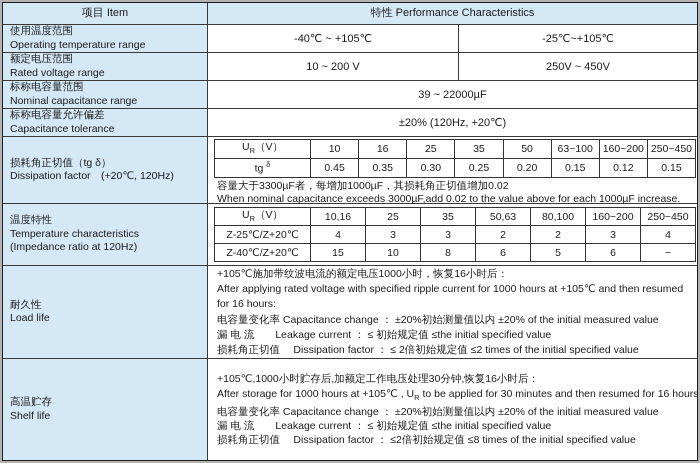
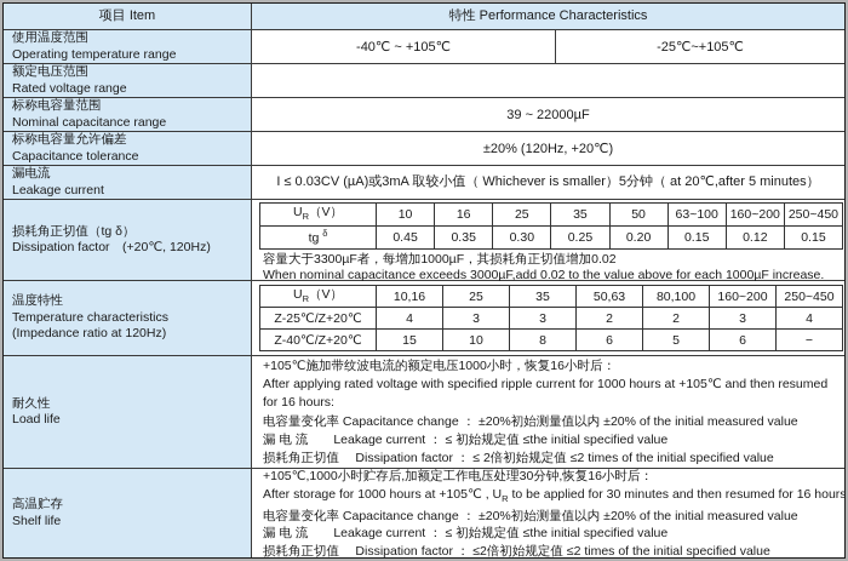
  项目 Item
  特性 Performance Characteristics
  使用温度范围
  Operating temperature range
  -40℃ ~ +105℃
  -25℃~+105℃
  额定电压范围
  Rated voltage range
- 10 ~ 200 V
- 250V ~ 450V
  标称电容量范围
  Nominal capacitance range
  39 ~ 22000µF
  标称电容量允许偏差
  Capacitance tolerance
  ±20% (120Hz, +20℃)
+ 漏电流
+ Leakage current
+ I ≤ 0.03CV (µA)或3mA 取较小值（ Whichever is smaller）5分钟（ at 20℃,after 5 minutes）
  损耗角正切值（tg δ）
  Dissipation factor (+20℃, 120Hz)
  UR（V）	10	16	25	35	50	63~100	160~200	250~450
  tg δ	0.45	0.35	0.30	0.25	0.20	0.15	0.12	0.15
  容量大于3300µF者，每增加1000µF，其损耗角正切值增加0.02
  When nominal capacitance exceeds 3000µF,add 0.02 to the value above for each 1000µF increase.
  温度特性
  Temperature characteristics
  (Impedance ratio at 120Hz)
  UR（V）	10,16	25	35	50,63	80,100	160~200	250~450
  Z-25℃/Z+20℃	4	3	3	2	2	3	4
  Z-40℃/Z+20℃	15	10	8	6	5	6	−
  耐久性
  Load life
  +105℃施加带纹波电流的额定电压1000小时，恢复16小时后：
  After applying rated voltage with specified ripple current for 1000 hours at +105℃ and then resumed
  for 16 hours:
  电容量变化率 Capacitance change ： ±20%初始测量值以内 ±20% of the initial measured value
  漏 电 流 Leakage current ： ≤ 初始规定值 ≤the initial specified value
  损耗角正切值 Dissipation factor ： ≤ 2倍初始规定值 ≤2 times of the initial specified value
  高温贮存
  Shelf life
  +105℃,1000小时贮存后,加额定工作电压处理30分钟,恢复16小时后：
  After storage for 1000 hours at +105℃ , UR to be applied for 30 minutes and then resumed for 16 hours
  电容量变化率 Capacitance change ： ±20%初始测量值以内 ±20% of the initial measured value
  漏 电 流 Leakage current ： ≤ 初始规定值 ≤the initial specified value
- 损耗角正切值 Dissipation factor ： ≤2倍初始规定值 ≤8 times of the initial specified value
+ 损耗角正切值 Dissipation factor ： ≤2倍初始规定值 ≤2 times of the initial specified value
